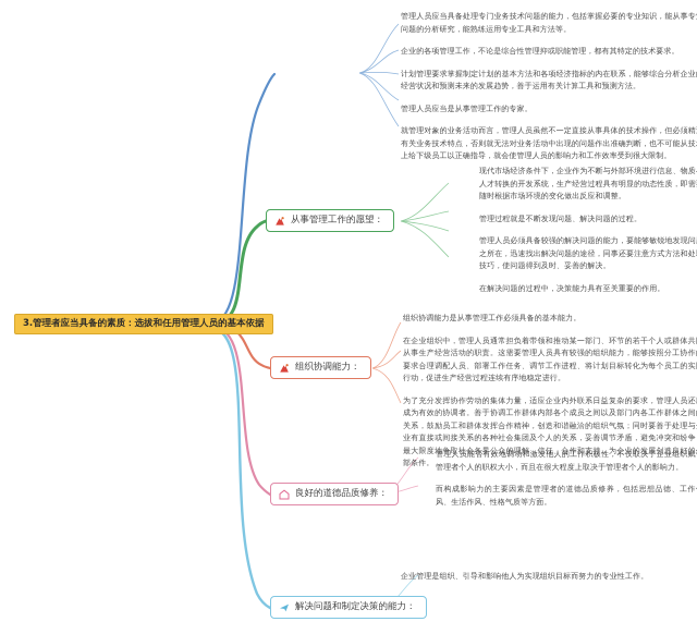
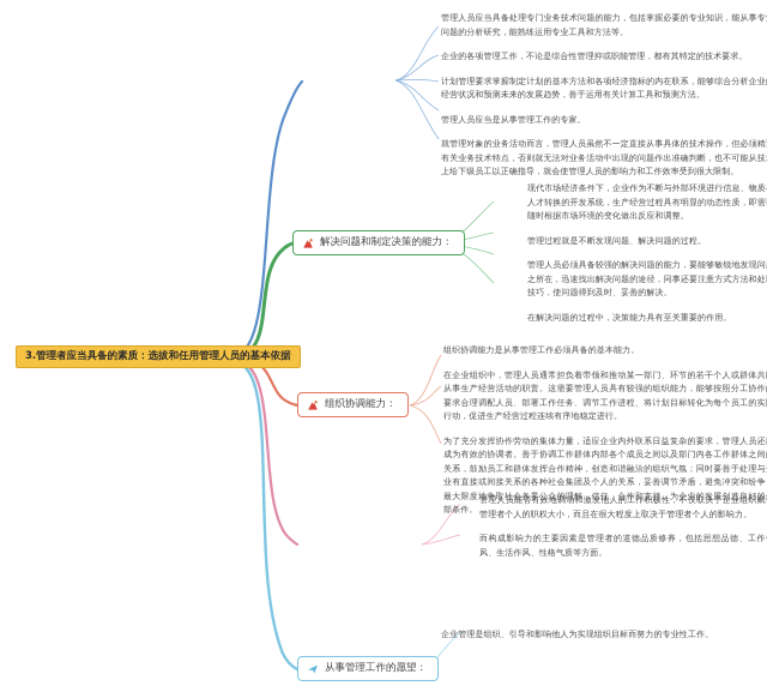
  3.管理者应当具备的素质：选拔和任用管理人员的基本依据
- 从事管理工作的愿望：
+ 解决问题和制定决策的能力：
  组织协调能力：
- 良好的道德品质修养：
- 解决问题和制定决策的能力：
+ 从事管理工作的愿望：
  管理人员应当具备处理专门业务技术问题的能力，包括掌握必要的专业知识，能从事专问题的分析研究，能熟练运用专业工具和方法等。
  企业的各项管理工作，不论是综合性管理抑或职能管理，都有其特定的技术要求。
  计划管理要求掌握制定计划的基本方法和各项经济指标的内在联系，能够综合分析企业经营状况和预测未来的发展趋势，善于运用有关计算工具和预测方法。
  管理人员应当是从事管理工作的专家。
  就管理对象的业务活动而言，管理人员虽然不一定直接从事具体的技术操作，但必须精有关业务技术特点，否则就无法对业务活动中出现的问题作出准确判断，也不可能从技上给下级员工以正确指导，就会使管理人员的影响力和工作效率受到很大限制。
  现代市场经济条件下，企业作为不断与外部环境进行信息、物质人才转换的开发系统，生产经营过程具有明显的动态性质，即需随时根据市场环境的变化做出反应和调整。
  管理过程就是不断发现问题、解决问题的过程。
  管理人员必须具备较强的解决问题的能力，要能够敏锐地发现问之所在，迅速找出解决问题的途径，同事还要注意方式方法和处技巧，使问题得到及时、妥善的解决。
  在解决问题的过程中，决策能力具有至关重要的作用。
  组织协调能力是从事管理工作必须具备的基本能力。
  在企业组织中，管理人员通常担负着带领和推动某一部门、环节的若干个人或群体共从事生产经营活动的职责。这需要管理人员具有较强的组织能力，能够按照分工协作要求合理调配人员、部署工作任务、调节工作进程、将计划目标转化为每个员工的实行动，促进生产经营过程连续有序地稳定进行。
  为了充分发挥协作劳动的集体力量，适应企业内外联系日益复杂的要求，管理人员还成为有效的协调者。善于协调工作群体内部各个成员之间以及部门内各工作群体之间关系，鼓励员工和群体发挥合作精神，创造和谐融洽的组织气氛；同时要善于处理与业有直接或间接关系的各种社会集团及个人的关系，妥善调节矛盾，避免冲突和纷争最大限度地争取社会各界公众的理解、信任、合作和支持，为企业的发展创造良好的部条件。
  管理人员能否有效地调动和激发他人的工作积极性，不仅取决于企业组织赋管理者个人的职权大小，而且在很大程度上取决于管理者个人的影响力。
  而构成影响力的主要因素是管理者的道德品质修养，包括思想品德、工作风、生活作风、性格气质等方面。
  企业管理是组织、引导和影响他人为实现组织目标而努力的专业性工作。
